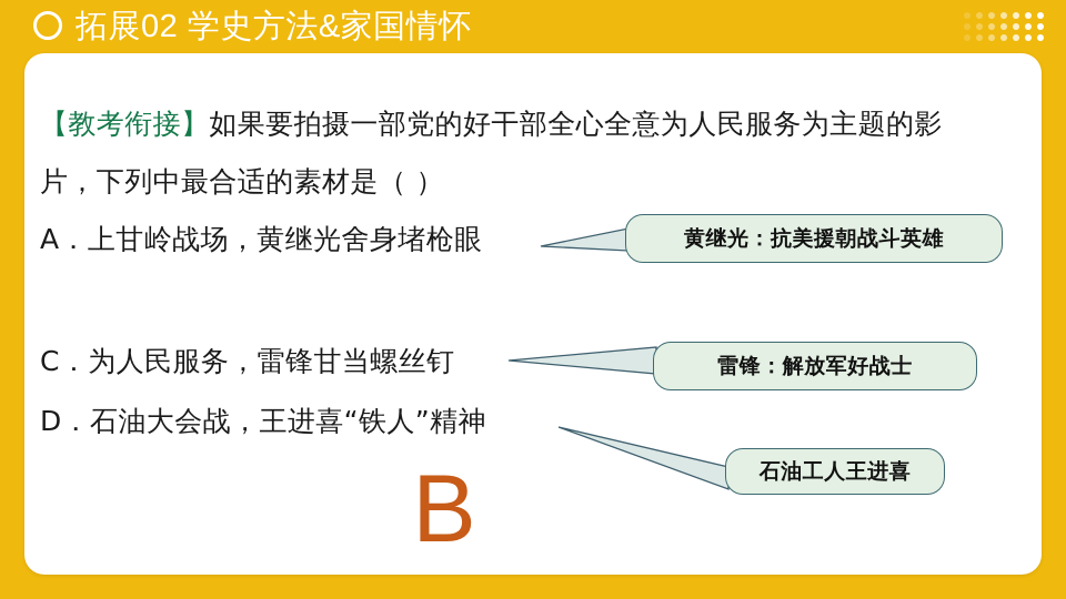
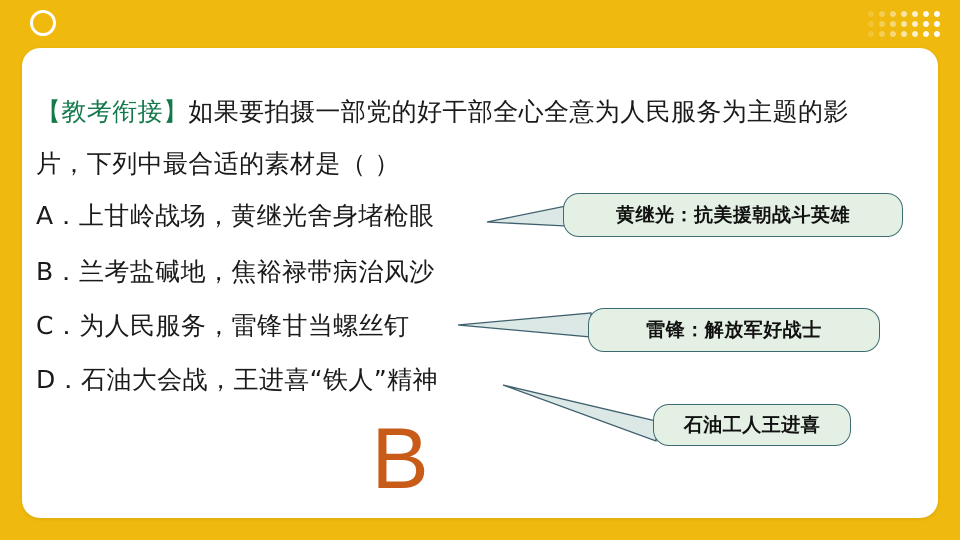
- 拓展02 学史方法&家国情怀
  【教考衔接】如果要拍摄一部党的好干部全心全意为人民服务为主题的影
  片，下列中最合适的素材是（ ）
  A．上甘岭战场，黄继光舍身堵枪眼
+ B．兰考盐碱地，焦裕禄带病治风沙
  C．为人民服务，雷锋甘当螺丝钉
  D．石油大会战，王进喜“铁人”精神
  B
  黄继光：抗美援朝战斗英雄
  雷锋：解放军好战士
  石油工人王进喜
